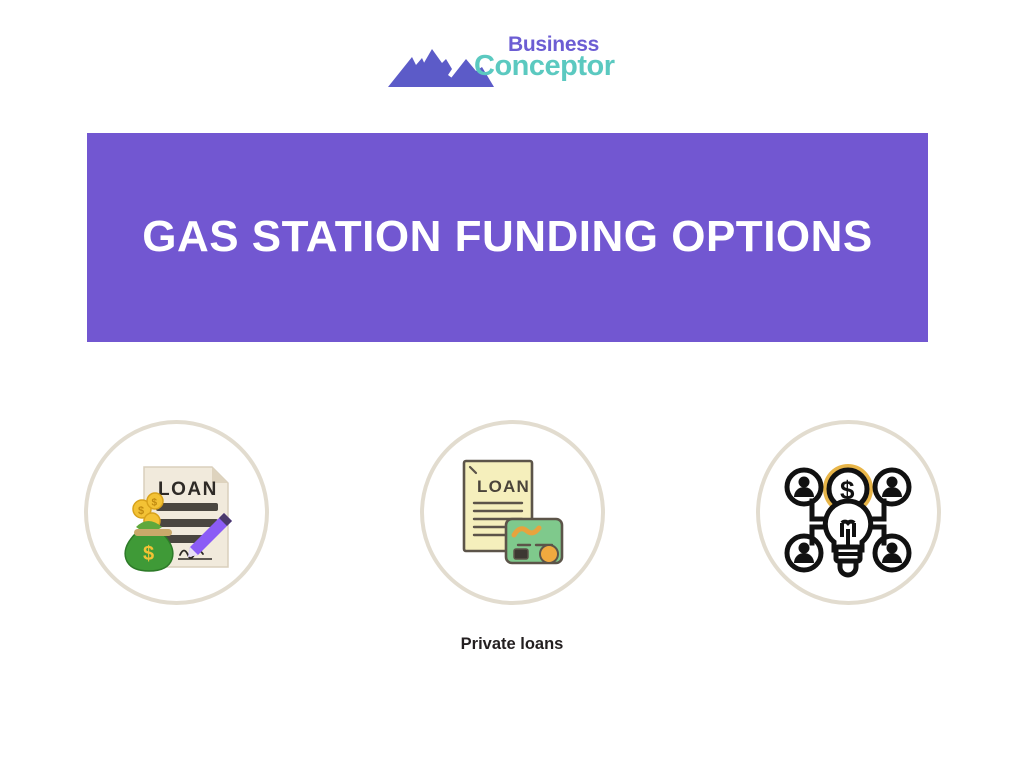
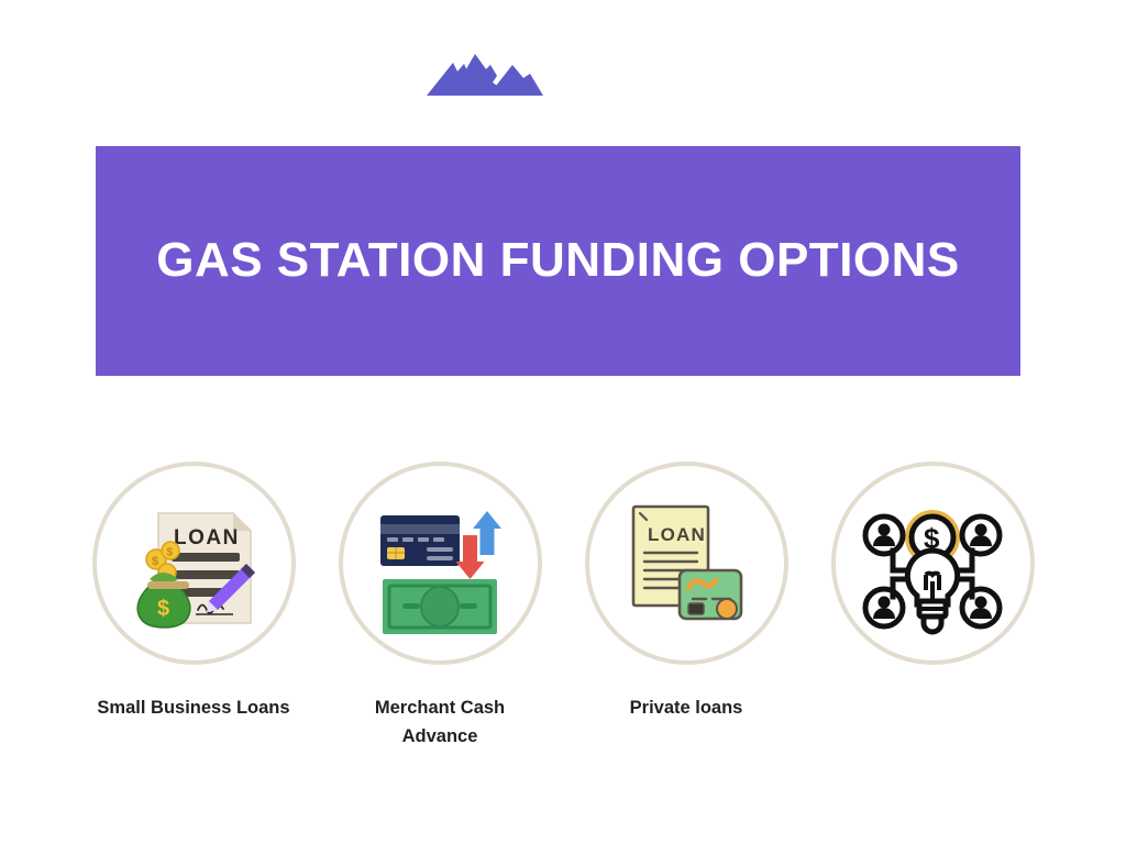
- Business
- Conceptor
  GAS STATION FUNDING OPTIONS
  LOAN
  $
  $
  $
+ Small Business Loans
+ Merchant Cash Advance
  LOAN
  Private loans
  $
